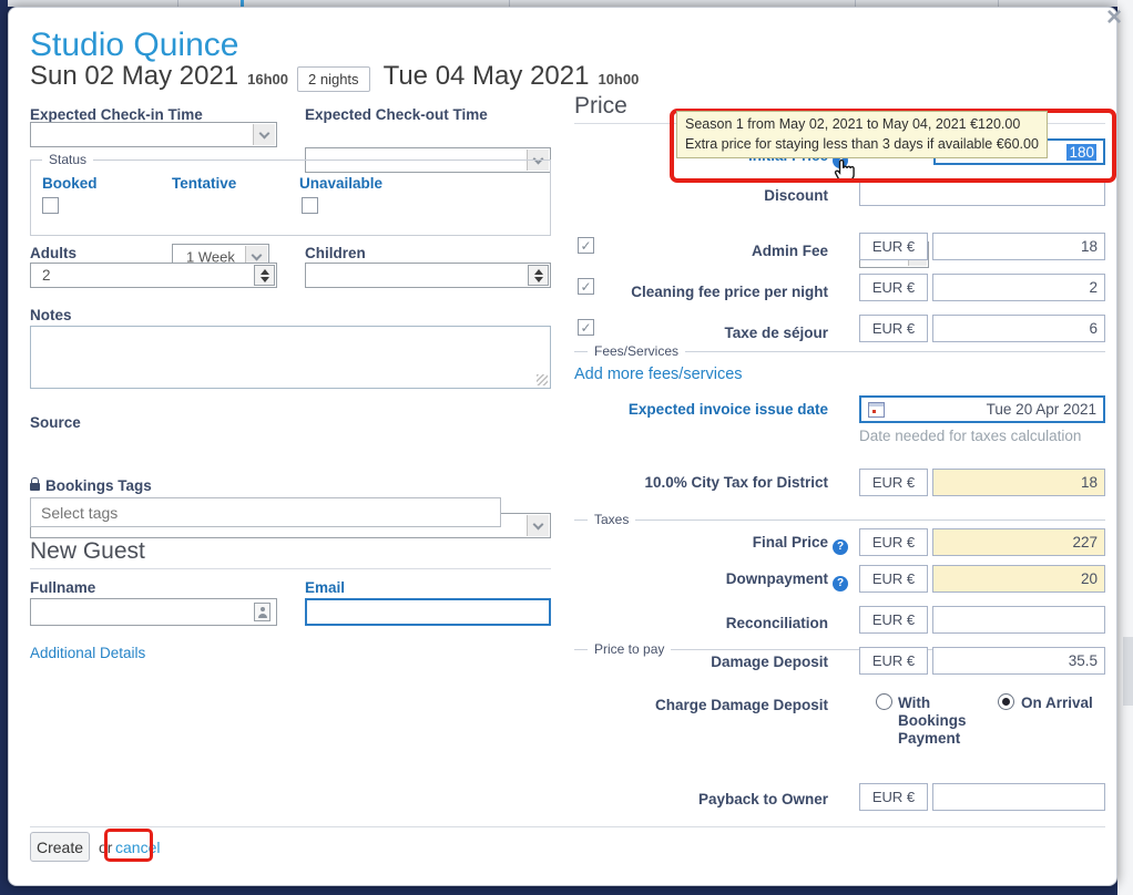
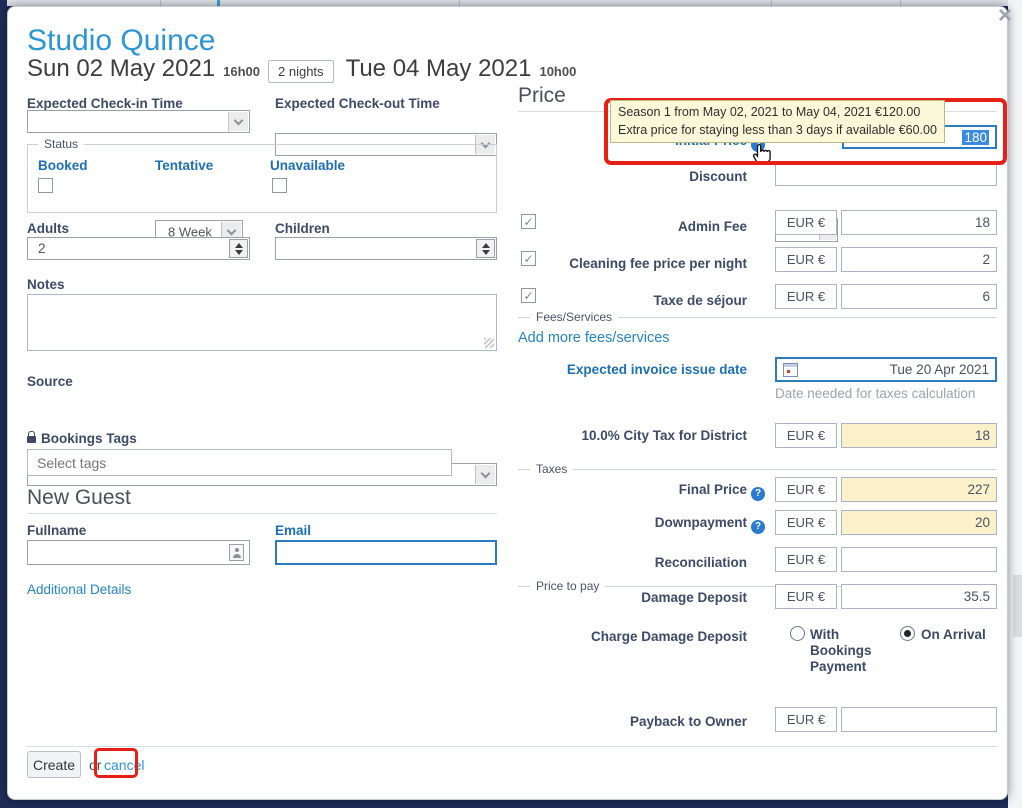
  ×
  Studio Quince
  Sun 02 May 2021
  16h00
  2 nights
  Tue 04 May 2021
  10h00
  Expected Check-in Time
  Expected Check-out Time
  Status
  Booked
  Tentative
- 1 Week
+ 8 Week
  Unavailable
  Adults
  Children
  2
  Notes
  Source
  Bookings Tags
  Select tags
  New Guest
  Fullname
  Email
  Additional Details
  Create
  or
  cancel
  Price
  180
  Discount
  Fees/Services
  ✓
  Admin Fee
  EUR €
  18
  ✓
  Cleaning fee price per night
  EUR €
  2
  ✓
  Taxe de séjour
  EUR €
  6
  Add more fees/services
  Taxes
  Expected invoice issue date
  Tue 20 Apr 2021
  Date needed for taxes calculation
  10.0% City Tax for District
  EUR €
  18
  Price to pay
  Final Price ?
  EUR €
  227
  Downpayment ?
  EUR €
  20
  Reconciliation
  EUR €
  Damage Deposit
  EUR €
  35.5
  Charge Damage Deposit
  With Bookings Payment
  On Arrival
  Payback to Owner
  EUR €
  Season 1 from May 02, 2021 to May 04, 2021 €120.00
  Extra price for staying less than 3 days if available €60.00
